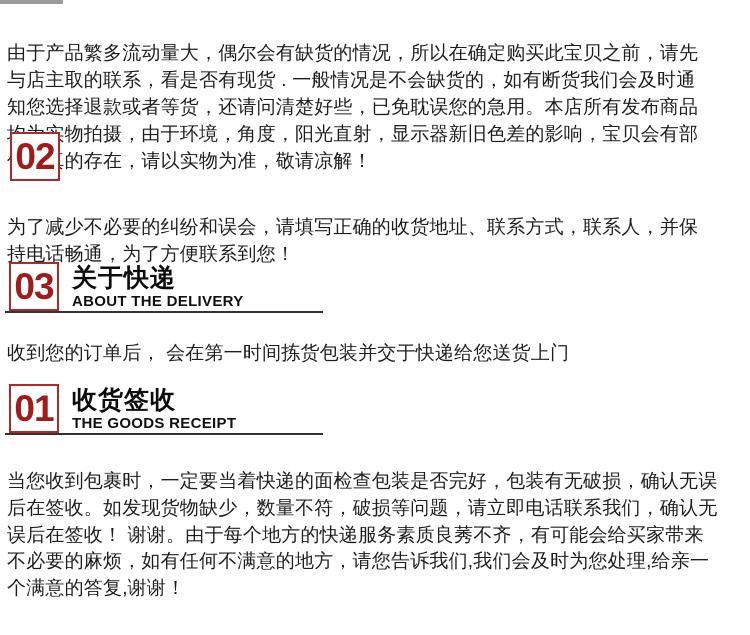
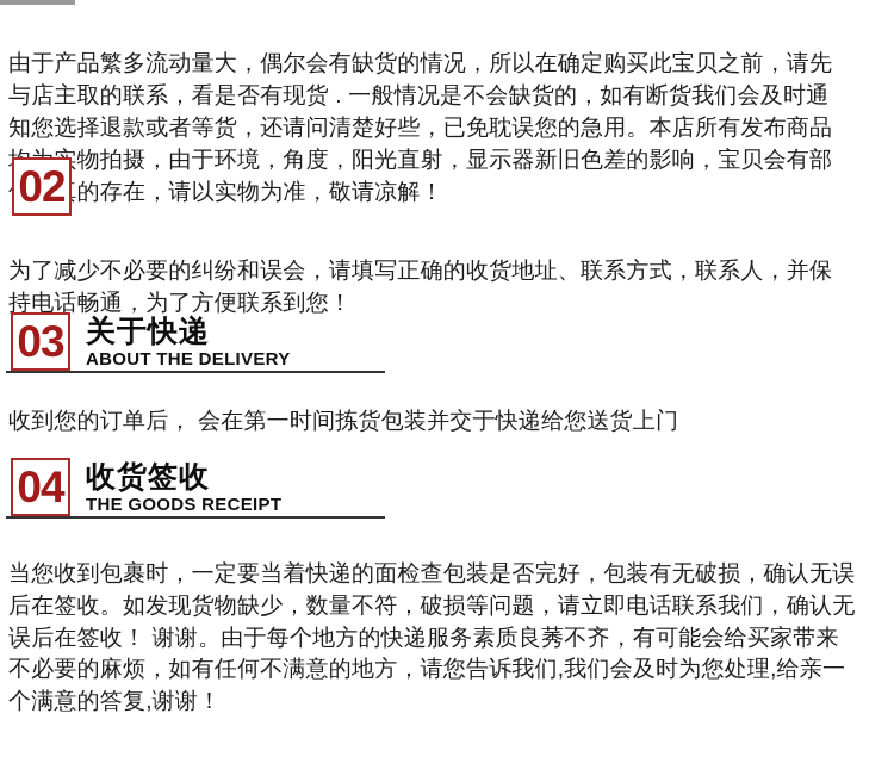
  由于产品繁多流动量大，偶尔会有缺货的情况，所以在确定购买此宝贝之前，请先与店主取的联系，看是否有现货 . 一般情况是不会缺货的，如有断货我们会及时通知您选择退款或者等货，还请问清楚好些，已免耽误您的急用。本店所有发布商品物拍摄，由于环境，角度，阳光直射，显示器新旧色差的影响，宝贝会有部的存在，请以实物为准，敬请凉解！
  02
  为了减少不必要的纠纷和误会，请填写正确的收货地址、联系方式，联系人，并保持电话畅通，为了方便联系到您！
  03
  关于快递
  ABOUT THE DELIVERY
  收到您的订单后， 会在第一时间拣货包装并交于快递给您送货上门
- 01
+ 04
  收货签收
  THE GOODS RECEIPT
  当您收到包裹时，一定要当着快递的面检查包装是否完好，包装有无破损，确认无误后在签收。如发现货物缺少，数量不符，破损等问题，请立即电话联系我们，确认无误后在签收！ 谢谢。由于每个地方的快递服务素质良莠不齐，有可能会给买家带来不必要的麻烦，如有任何不满意的地方，请您告诉我们,我们会及时为您处理,给亲一个满意的答复,谢谢！
